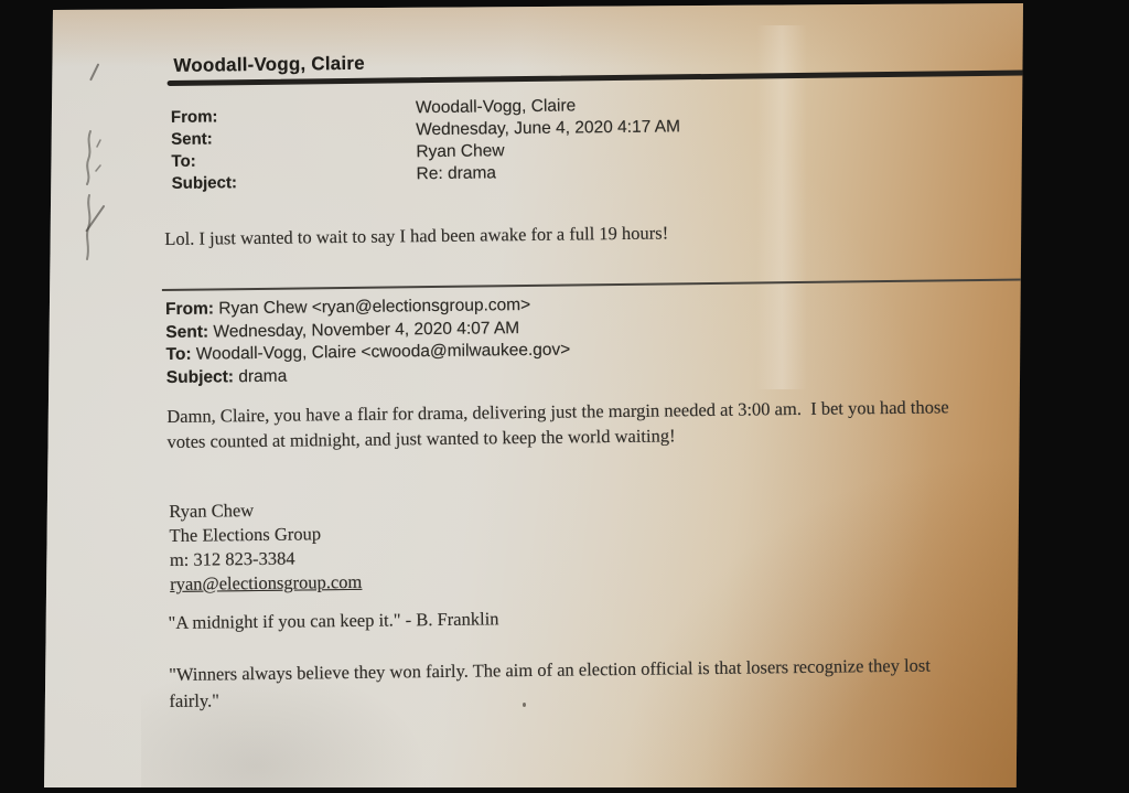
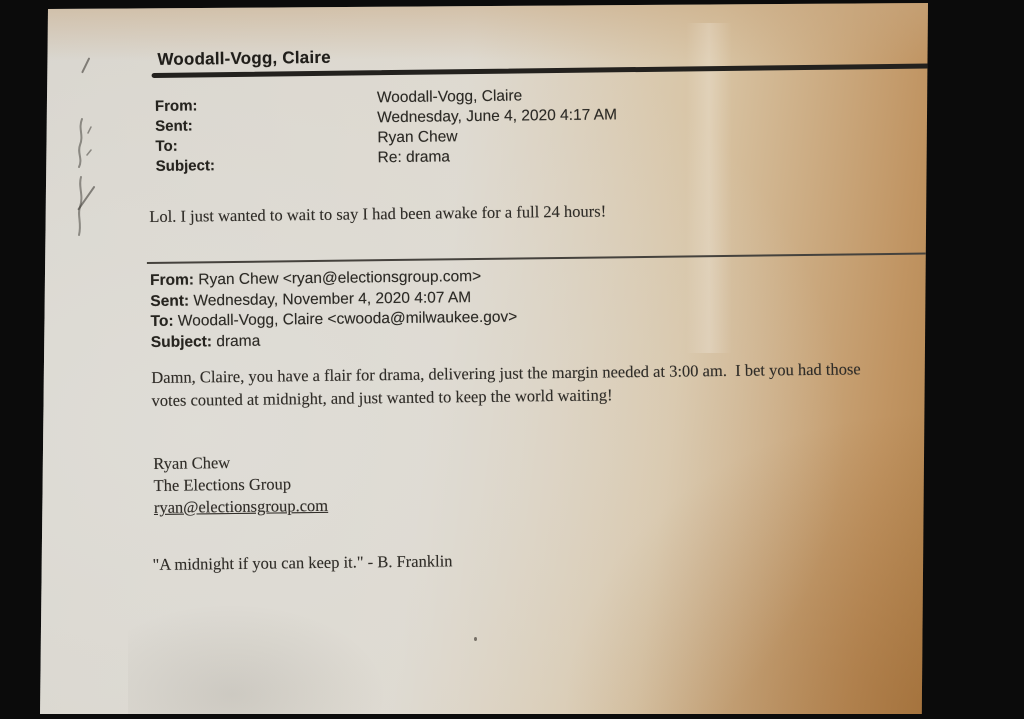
  Woodall-Vogg, Claire
  From:
  Sent:
  To:
  Subject:
  Woodall-Vogg, Claire
  Wednesday, June 4, 2020 4:17 AM
  Ryan Chew
  Re: drama
- Lol. I just wanted to wait to say I had been awake for a full 19 hours!
+ Lol. I just wanted to wait to say I had been awake for a full 24 hours!
  From: Ryan Chew <ryan@electionsgroup.com>
  Sent: Wednesday, November 4, 2020 4:07 AM
  To: Woodall-Vogg, Claire <cwooda@milwaukee.gov>
  Subject: drama
  Damn, Claire, you have a flair for drama, delivering just the margin needed at 3:00 am. I bet you had those
  votes counted at midnight, and just wanted to keep the world waiting!
  Ryan Chew
  The Elections Group
- m: 312 823-3384
  ryan@electionsgroup.com
  "A midnight if you can keep it." - B. Franklin
- "Winners always believe they won fairly. The aim of an election official is that losers recognize they lost
- fairly."
